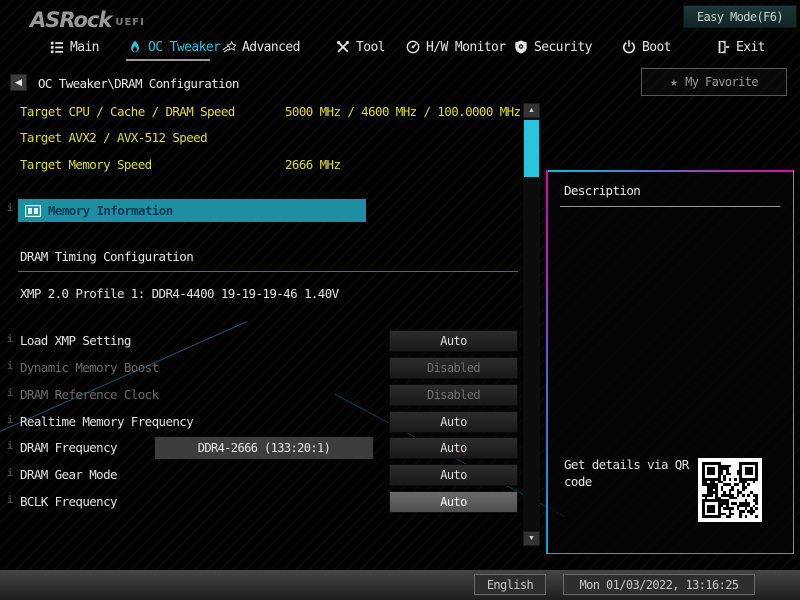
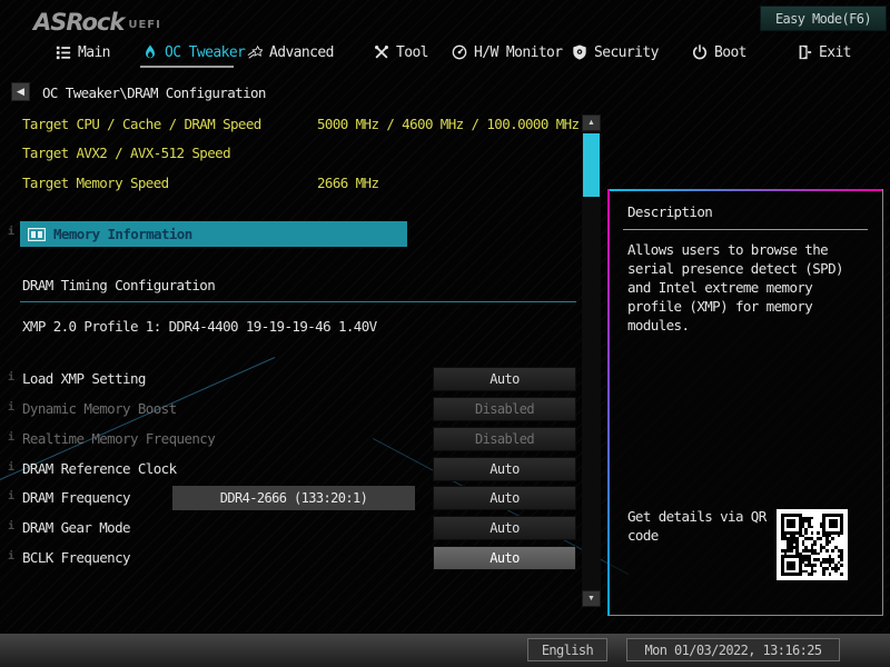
  ASRock UEFI
  Easy Mode(F6)
  Main
  OC Tweaker
  Advanced
  Tool
  H/W Monitor
  Security
  Boot
  Exit
  ◀
  OC Tweaker\DRAM Configuration
- ★
- My Favorite
  Target CPU / Cache / DRAM Speed
  5000 MHz / 4600 MHz / 100.0000 MHz
  Target AVX2 / AVX-512 Speed
  Target Memory Speed
  2666 MHz
  i
  Memory Information
  DRAM Timing Configuration
  XMP 2.0 Profile 1: DDR4-4400 19-19-19-46 1.40V
  i
  Load XMP Setting
  Auto
  i
  Dynamic Memory Boost
  Disabled
  i
- DRAM Reference Clock
+ Realtime Memory Frequency
  Disabled
  i
- Realtime Memory Frequency
+ DRAM Reference Clock
  Auto
  i
  DRAM Frequency
  DDR4-2666 (133:20:1)
  Auto
  i
  DRAM Gear Mode
  Auto
  i
  BCLK Frequency
  Auto
  Description
+ Allows users to browse the serial presence detect (SPD) and Intel extreme memory profile (XMP) for memory modules.
  Get details via QR code
  English
  Mon 01/03/2022, 13:16:25
